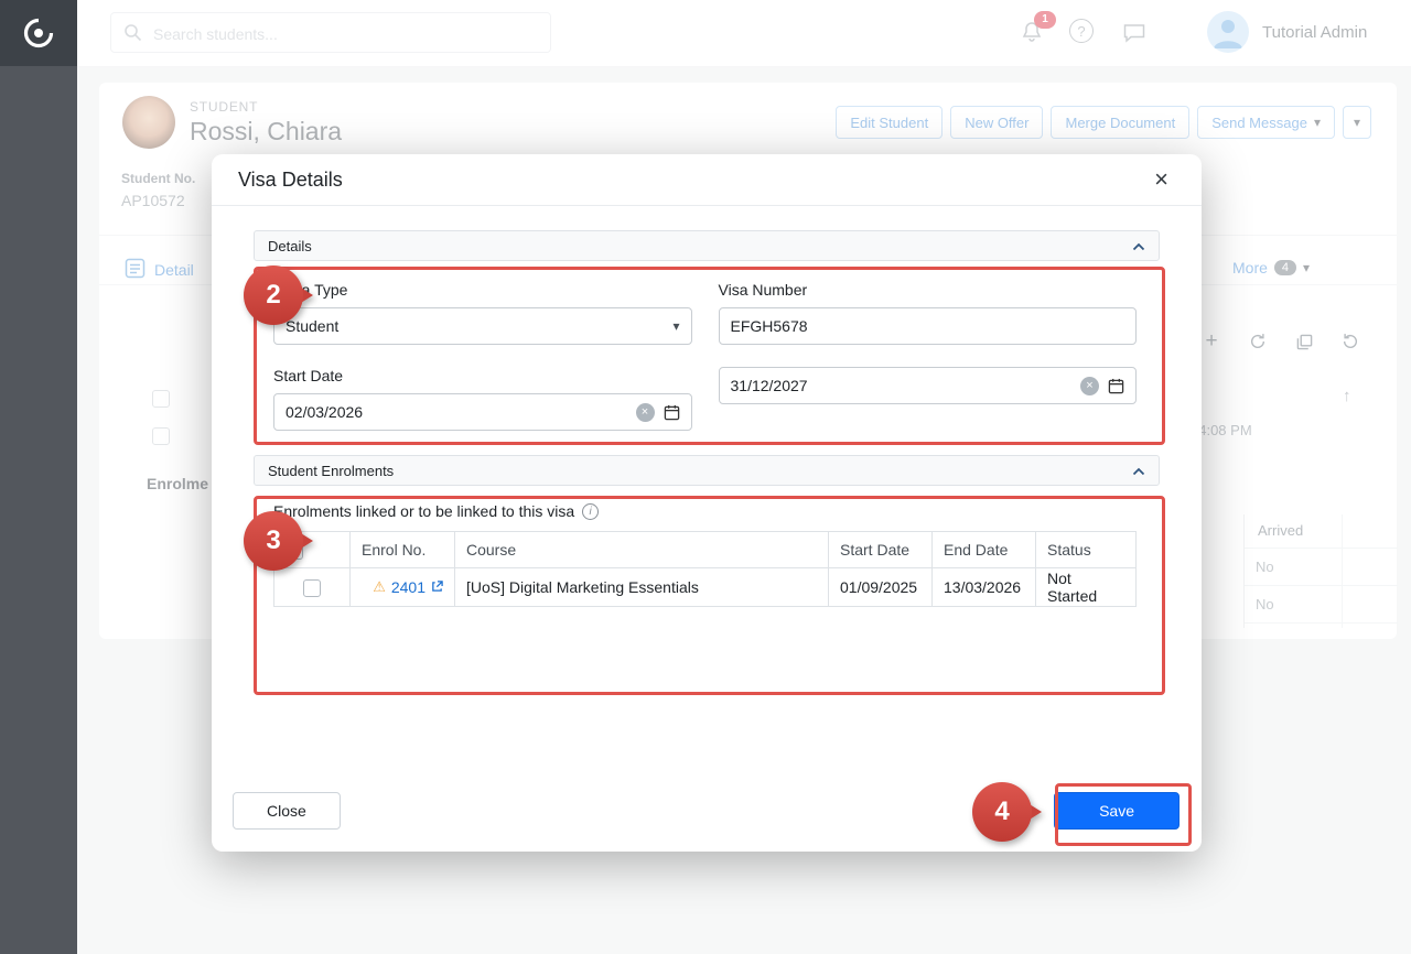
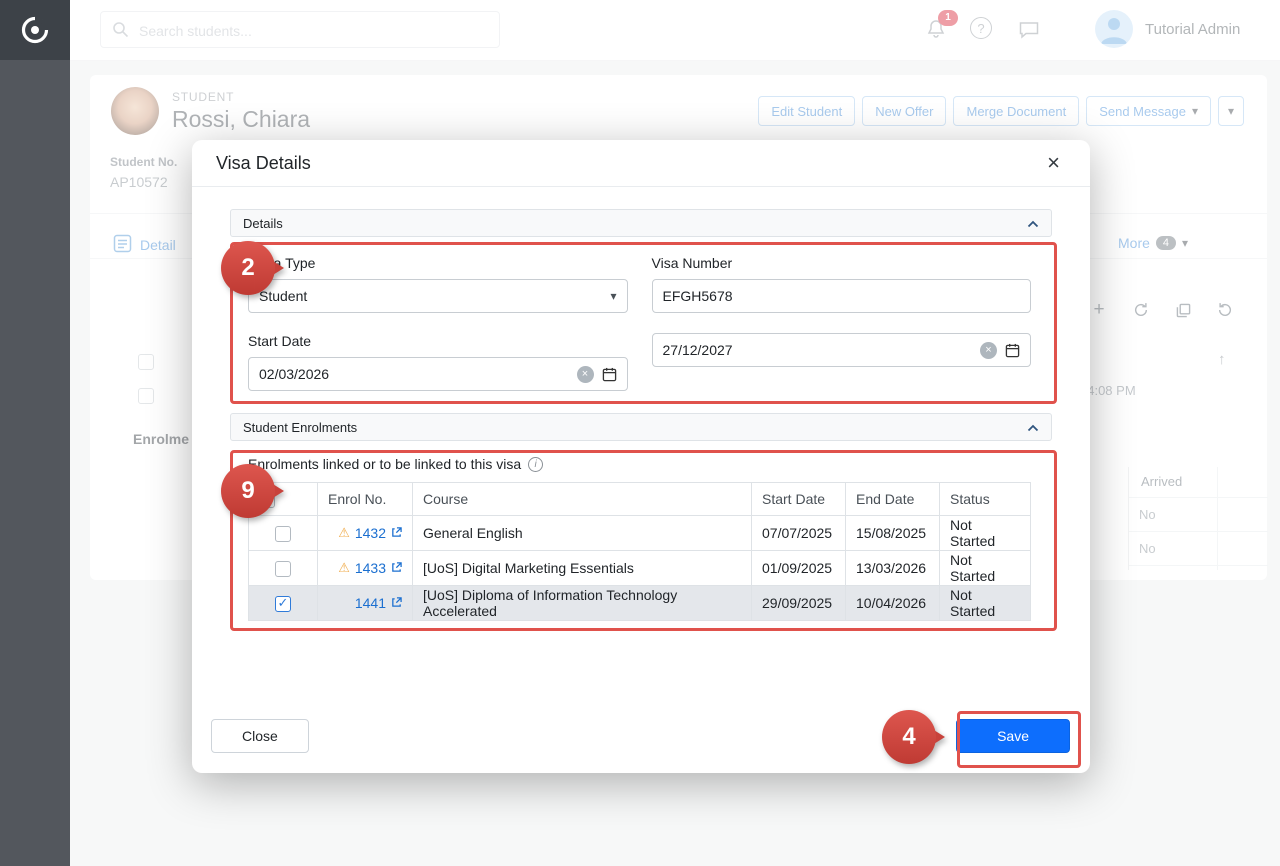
  Search students...
  1
  ?
  Tutorial Admin
  STUDENT
  Rossi, Chiara
  Edit Student
  New Offer
  Merge Document
  Send Message
  ▾
  ▾
  Student No.
  AP10572
  Detail
  More
  4
  ▾
  +
  ↑
  Enrolme
  4:08 PM
  Arrived
  No
  No
  Visa Details
  ×
  Details
  Student
  ▾
  Visa Number
  EFGH5678
  Start Date
  02/03/2026
  ×
- 31/12/2027
+ 27/12/2027
  ×
  Student Enrolments
  nrolments linked or to be linked to this visa
  i
  	Enrol No.	Course	Start Date	End Date	Status
+ 	⚠ 1432	General English	07/07/2025	15/08/2025	Not Started
- 	⚠ 2401	[UoS] Digital Marketing Essentials	01/09/2025	13/03/2026	Not Started
+ 	⚠ 1433	[UoS] Digital Marketing Essentials	01/09/2025	13/03/2026	Not Started
+ 	1441	[UoS] Diploma of Information Technology Accelerated	29/09/2025	10/04/2026	Not Started
  Close
  Save
  2
- 3
+ 9
  4
